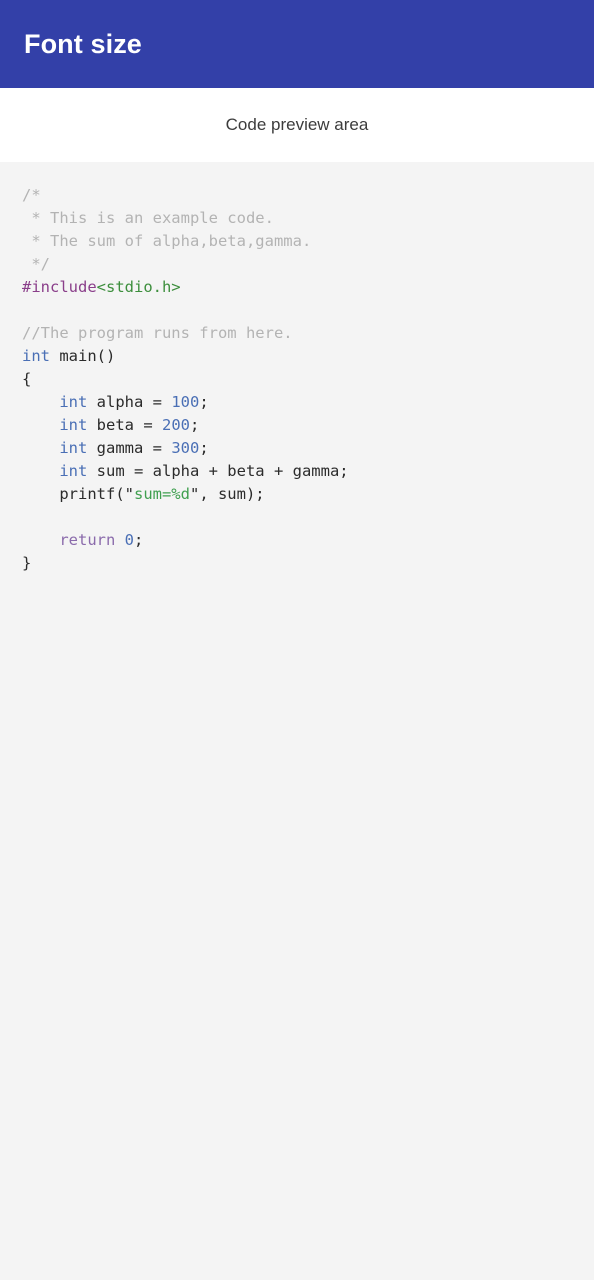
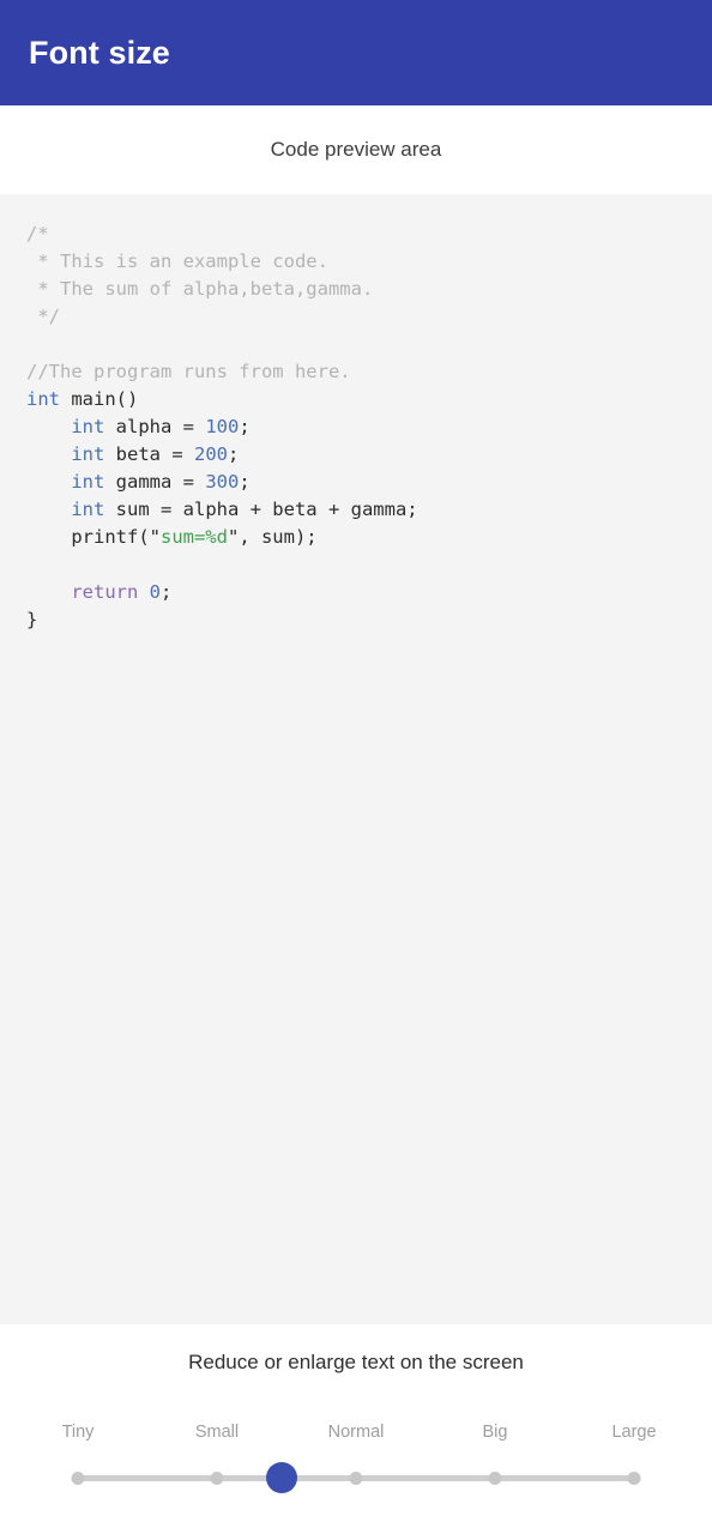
  Font size
  Code preview area
  /*
  * This is an example code.
  * The sum of alpha,beta,gamma.
  */
- #include<stdio.h>
  //The program runs from here.
  int main()
- {
  int alpha = 100;
  int beta = 200;
  int gamma = 300;
  int sum = alpha + beta + gamma;
  printf("sum=%d", sum);
  return 0;
  }
+ Reduce or enlarge text on the screen
+ Tiny
+ Small
+ Normal
+ Big
+ Large
